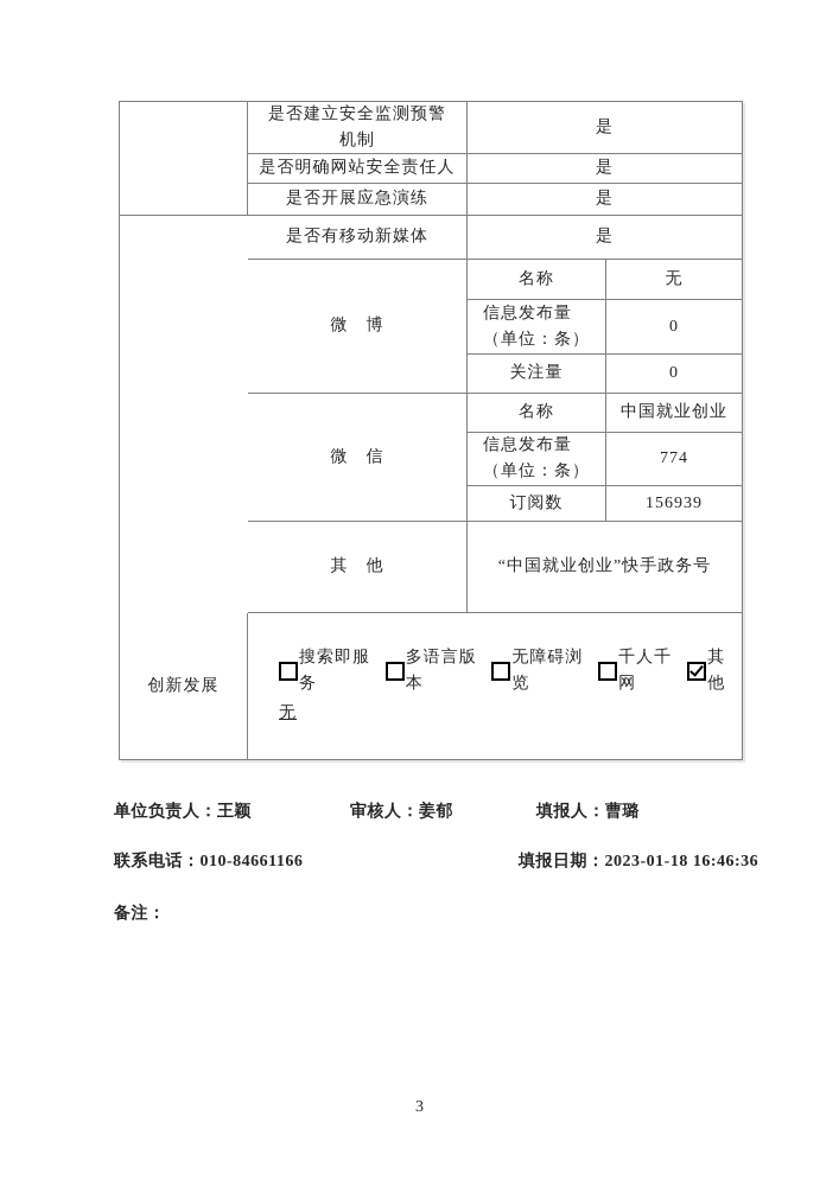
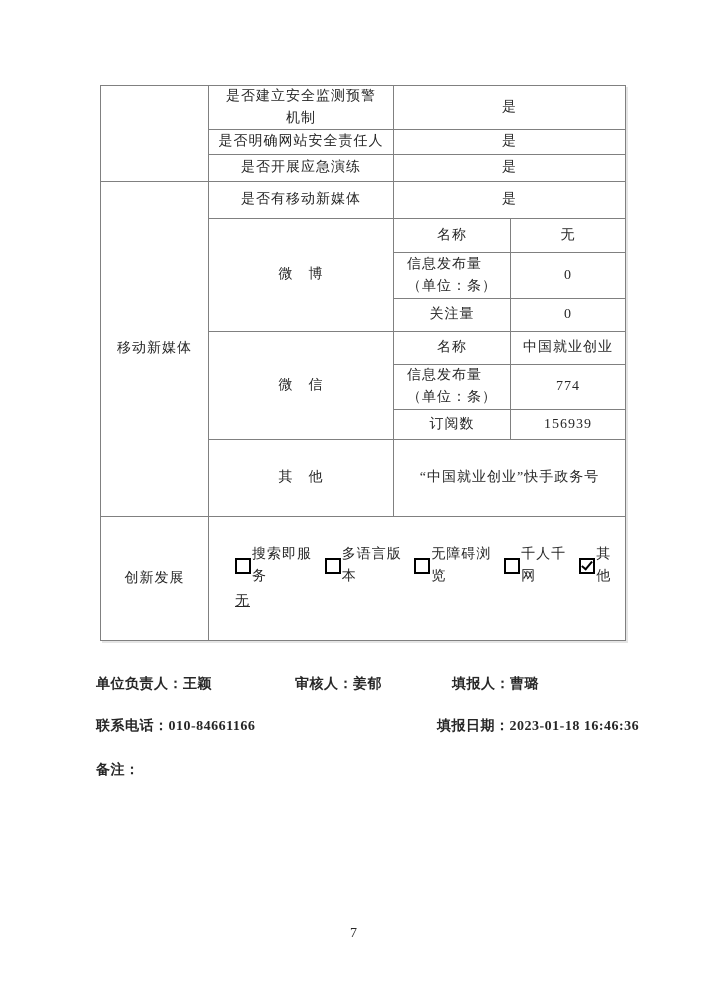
  是否建立安全监测预警
  机制
  是
  是否明确网站安全责任人
  是
  是否开展应急演练
  是
+ 移动新媒体
  是否有移动新媒体
  是
  微 博
  名称
  无
  信息发布量
  （单位：条）
  0
  关注量
  0
  微 信
  名称
  中国就业创业
  信息发布量
  （单位：条）
  774
  订阅数
  156939
  其 他
  “中国就业创业”快手政务号
  创新发展
  搜索即服务
  多语言版本
  无障碍浏览
  千人千网
  其他
  无
  单位负责人：王颖
  审核人：姜郁
  填报人：曹璐
  联系电话：010-84661166
  填报日期：2023-01-18 16:46:36
  备注：
- 3
+ 7
